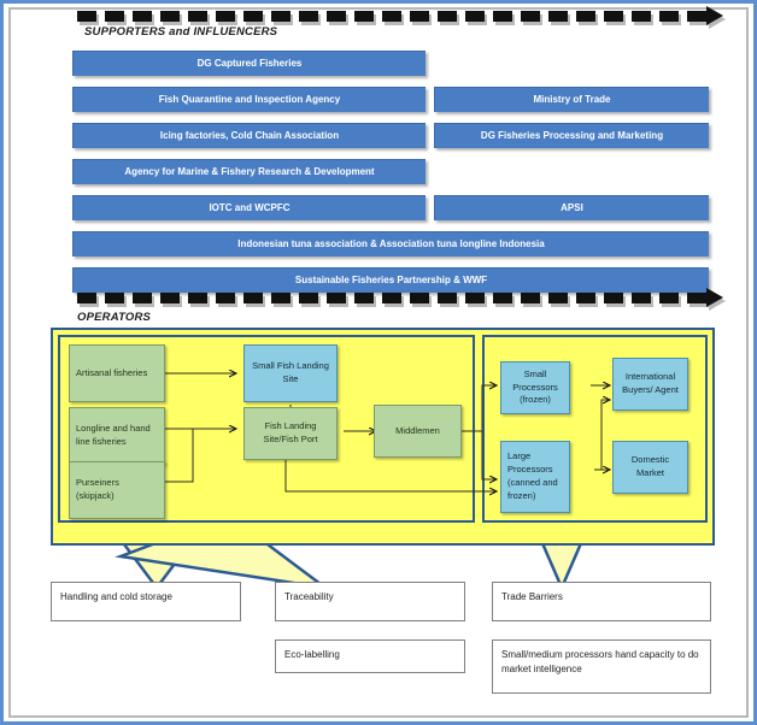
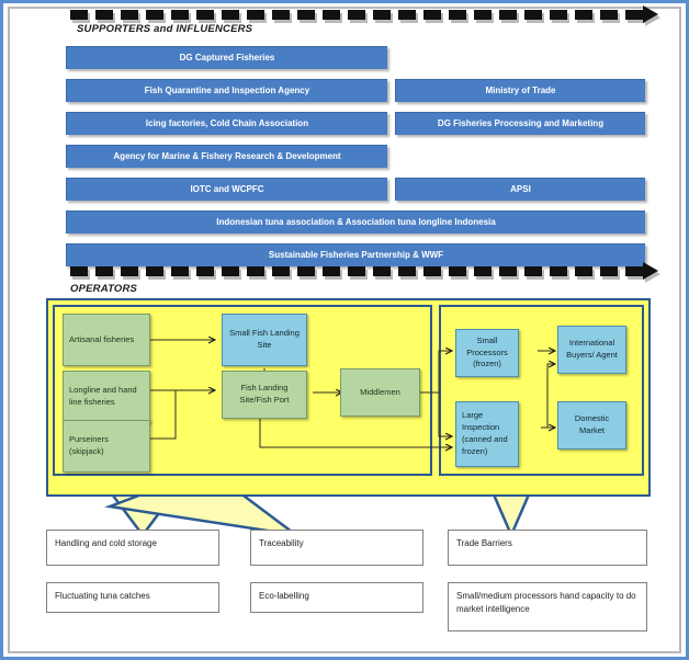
  SUPPORTERS and INFLUENCERS
  DG Captured Fisheries
  Fish Quarantine and Inspection Agency
  Icing factories, Cold Chain Association
  Agency for Marine & Fishery Research & Development
  IOTC and WCPFC
  Ministry of Trade
  DG Fisheries Processing and Marketing
  APSI
  Indonesian tuna association & Association tuna longline Indonesia
  Sustainable Fisheries Partnership & WWF
  OPERATORS
  Artisanal fisheries
  Longline and hand line fisheries
  Purseiners (skipjack)
  Small Fish Landing Site
  Fish Landing Site/Fish Port
  Middlemen
  Small Processors (frozen)
- Large Processors (canned and frozen)
+ Large Inspection (canned and frozen)
  International Buyers/ Agent
  Domestic Market
  Handling and cold storage
  Traceability
  Trade Barriers
+ Fluctuating tuna catches
  Eco-labelling
  Small/medium processors hand capacity to do market intelligence
